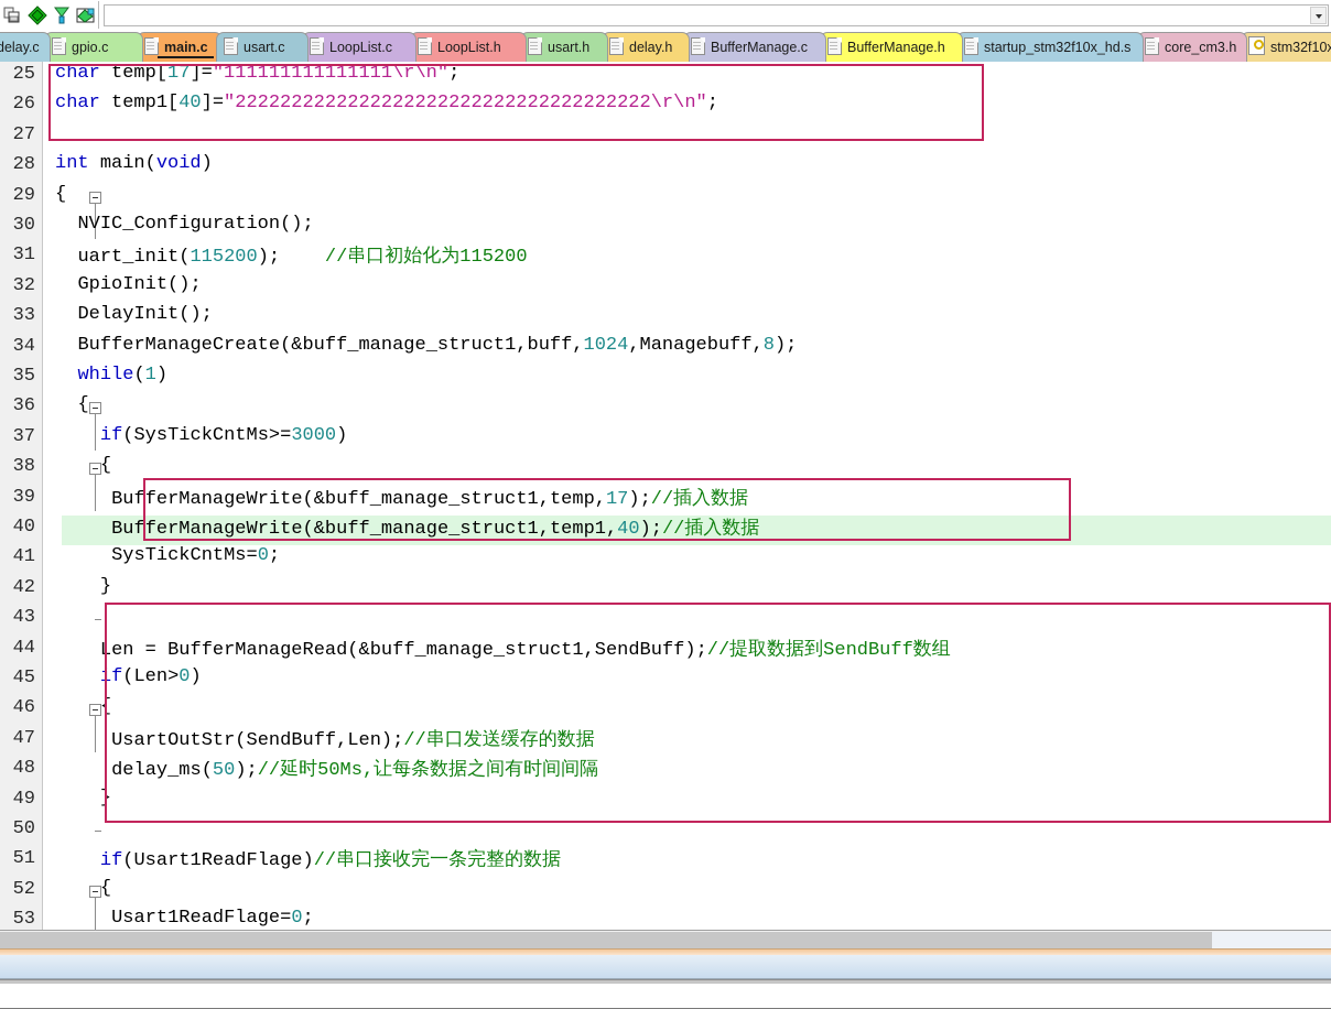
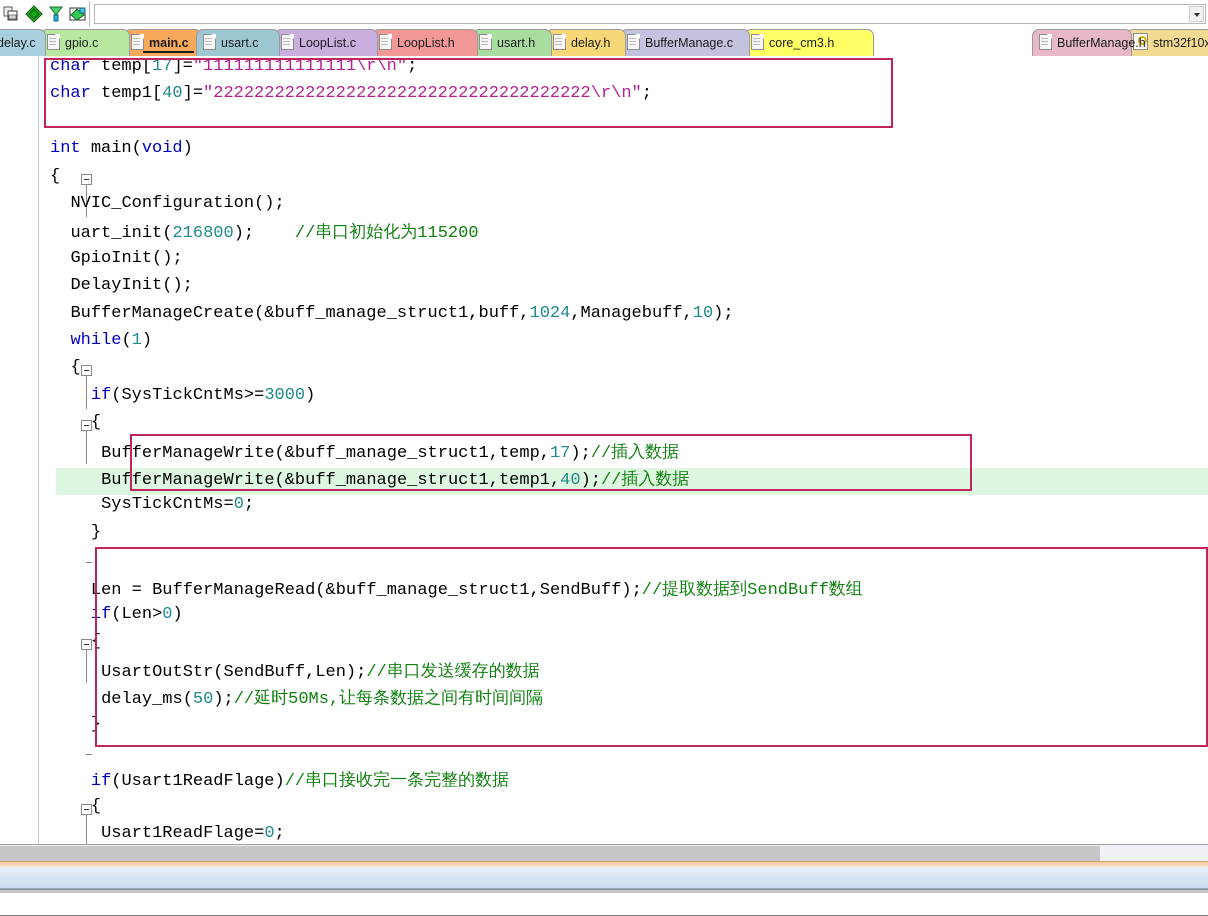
  delay.c
  gpio.c
  main.c
  usart.c
  LoopList.c
  LoopList.h
  usart.h
  delay.h
  BufferManage.c
- BufferManage.h
+ core_cm3.h
- startup_stm32f10x_hd.s
- core_cm3.h
+ BufferManage.h
  stm32f10
- 25
- 26
- 27
- 28
- 29
- 30
- 31
- 32
- 33
- 34
- 35
- 36
- 37
- 38
- 39
- 40
- 41
- 42
- 43
- 44
- 45
- 46
- 47
- 48
- 49
- 50
- 51
- 52
- 53
  char temp[17]="111111111111111\r\n";
  char temp1[40]="2222222222222222222222222222222222222\r\n";
  int main(void)
  {
  NVIC_Configuration();
- uart_init(115200); //串口初始化为115200
+ uart_init(216800); //串口初始化为115200
  GpioInit();
  DelayInit();
- BufferManageCreate(&buff_manage_struct1,buff,1024,Managebuff,8);
+ BufferManageCreate(&buff_manage_struct1,buff,1024,Managebuff,10);
  while(1)
  {
  if(SysTickCntMs>=3000)
  {
  BufferManageWrite(&buff_manage_struct1,temp,17);//插入数据
  BufferManageWrite(&buff_manage_struct1,temp1,40);//插入数据
  SysTickCntMs=0;
  }
  Len = BufferManageRead(&buff_manage_struct1,SendBuff);//提取数据到SendBuff数组
  if(Len>0)
  {
  UsartOutStr(SendBuff,Len);//串口发送缓存的数据
  delay_ms(50);//延时50Ms,让每条数据之间有时间间隔
  }
  if(Usart1ReadFlage)//串口接收完一条完整的数据
  {
  Usart1ReadFlage=0;
